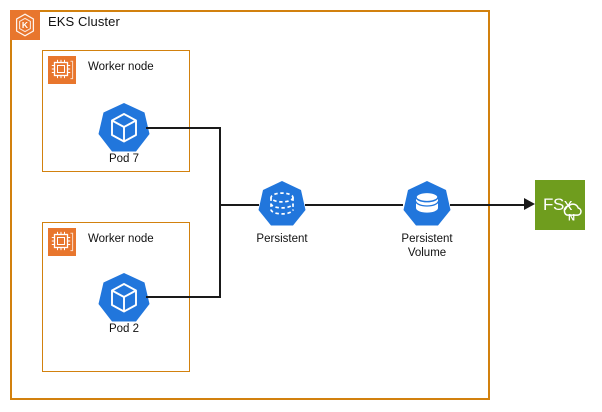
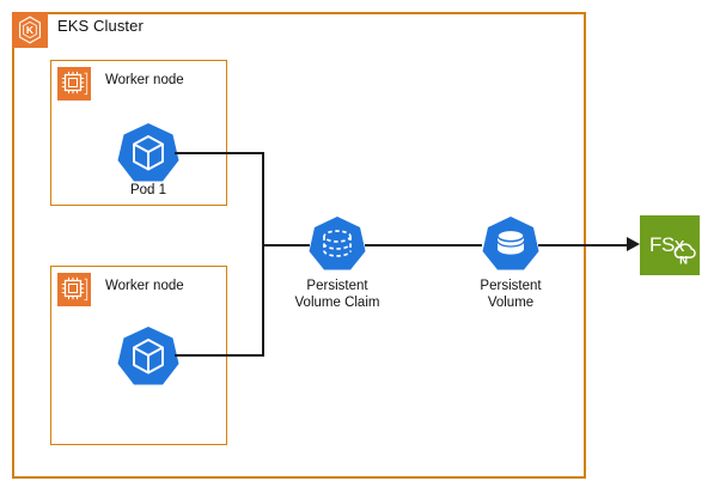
  K
  EKS Cluster
  Worker node
- Pod 7
+ Pod 1
  Worker node
- Pod 2
  Persistent
+ Volume Claim
  Persistent
  Volume
  FSx
  N
